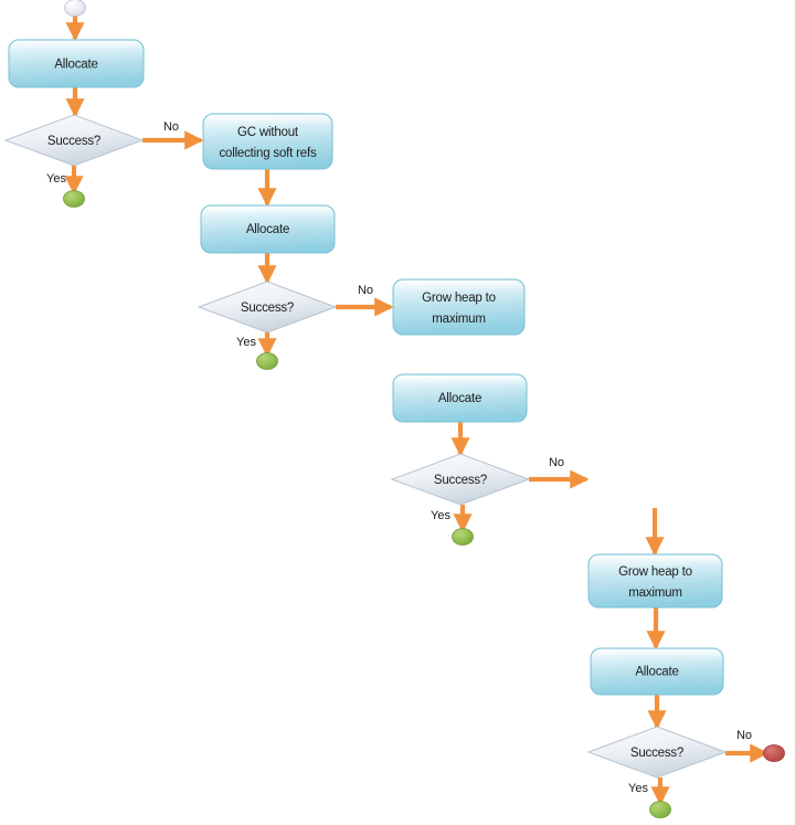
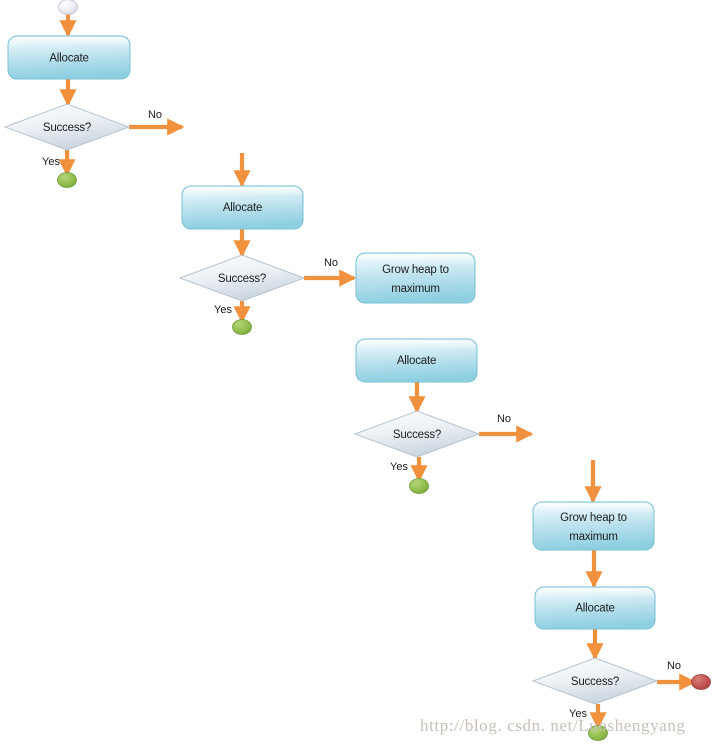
  Allocate
  Success?
- GC without
- collecting soft refs
  Allocate
  Success?
  Grow heap to
  maximum
  Allocate
  Success?
  Grow heap to
  maximum
  Allocate
  Success?
  No
  Yes
  No
  Yes
  No
  Yes
  No
  Yes
+ http://blog. csdn. net/Luoshengyang
